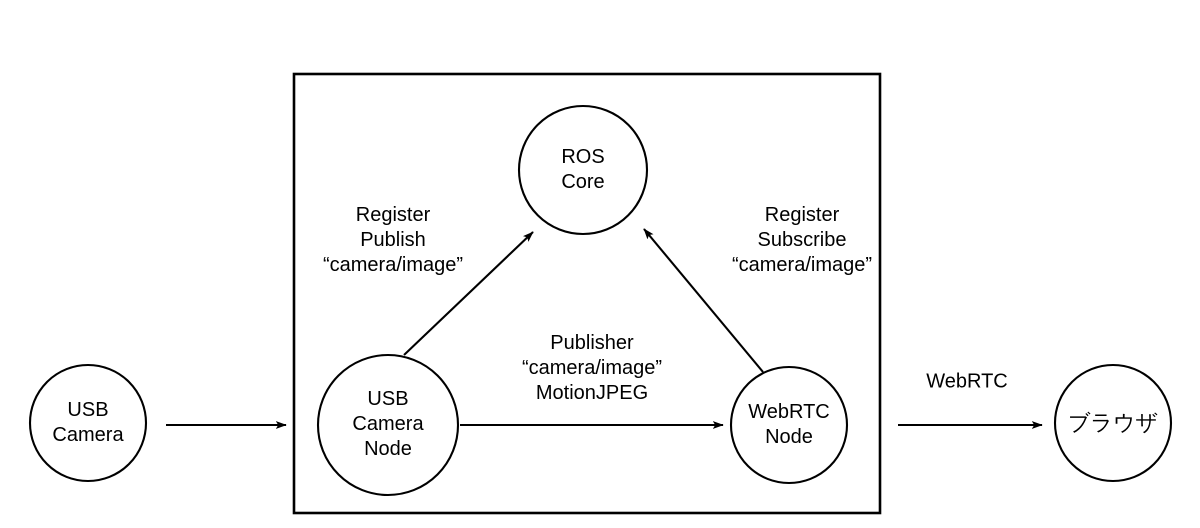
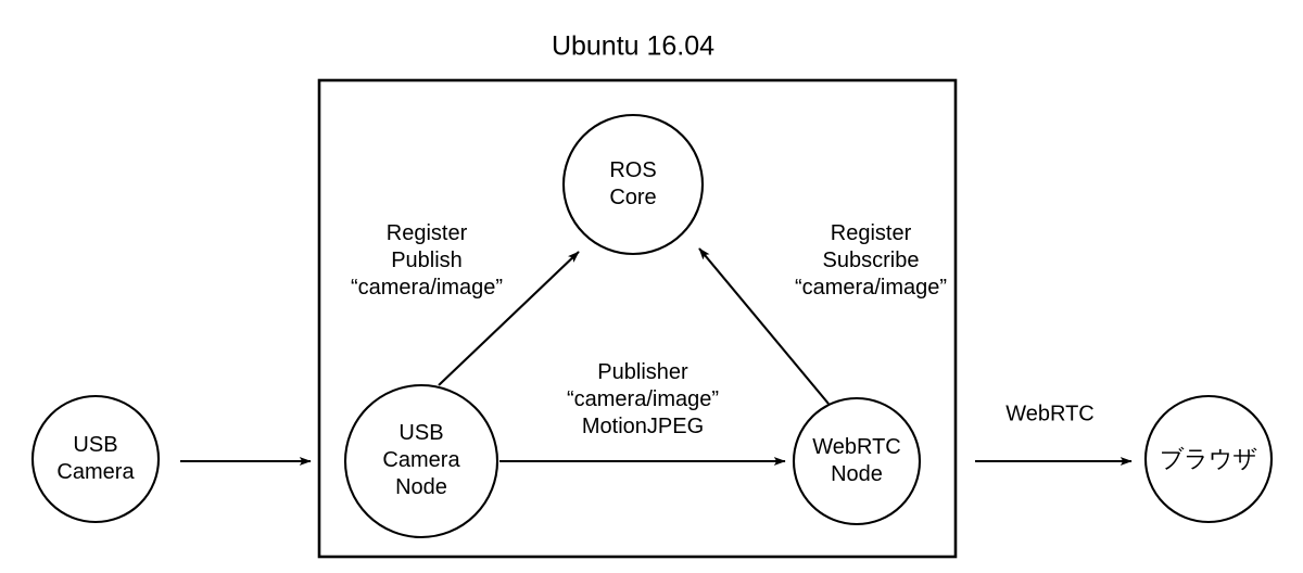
+ Ubuntu 16.04
  USB
  Camera
  USB
  Camera
  Node
  ROS
  Core
  WebRTC
  Node
  ブラウザ
  Register
  Publish
  “camera/image”
  Register
  Subscribe
  “camera/image”
  Publisher
  “camera/image”
  MotionJPEG
  WebRTC
